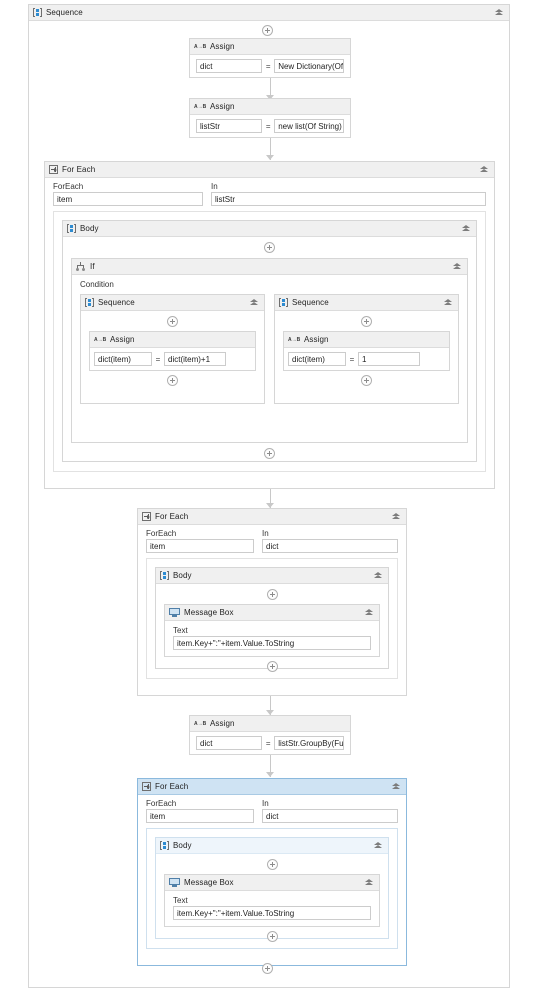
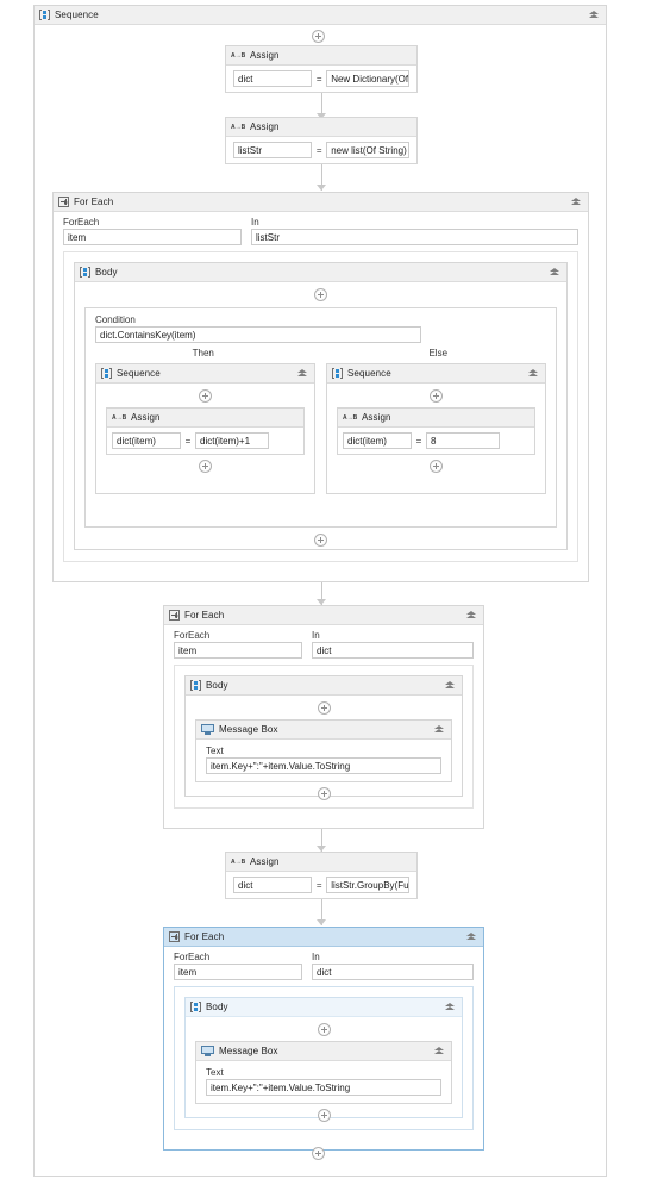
  Sequence
  Assign
  dict
  =
  New Dictionary(Of
  Assign
  listStr
  =
  new list(Of String)
  For Each
  ForEach
  item
  In
  listStr
  Body
- If
  Condition
+ dict.ContainsKey(item)
+ Then
+ Else
  Sequence
  Assign
  dict(item)
  =
  dict(item)+1
  Sequence
  Assign
  dict(item)
  =
- 1
+ 8
  For Each
  ForEach
  item
  In
  dict
  Body
  Message Box
  Text
  item.Key+":"+item.Value.ToString
  Assign
  dict
  =
  listStr.GroupBy(Fu
  For Each
  ForEach
  item
  In
  dict
  Body
  Message Box
  Text
  item.Key+":"+item.Value.ToString
